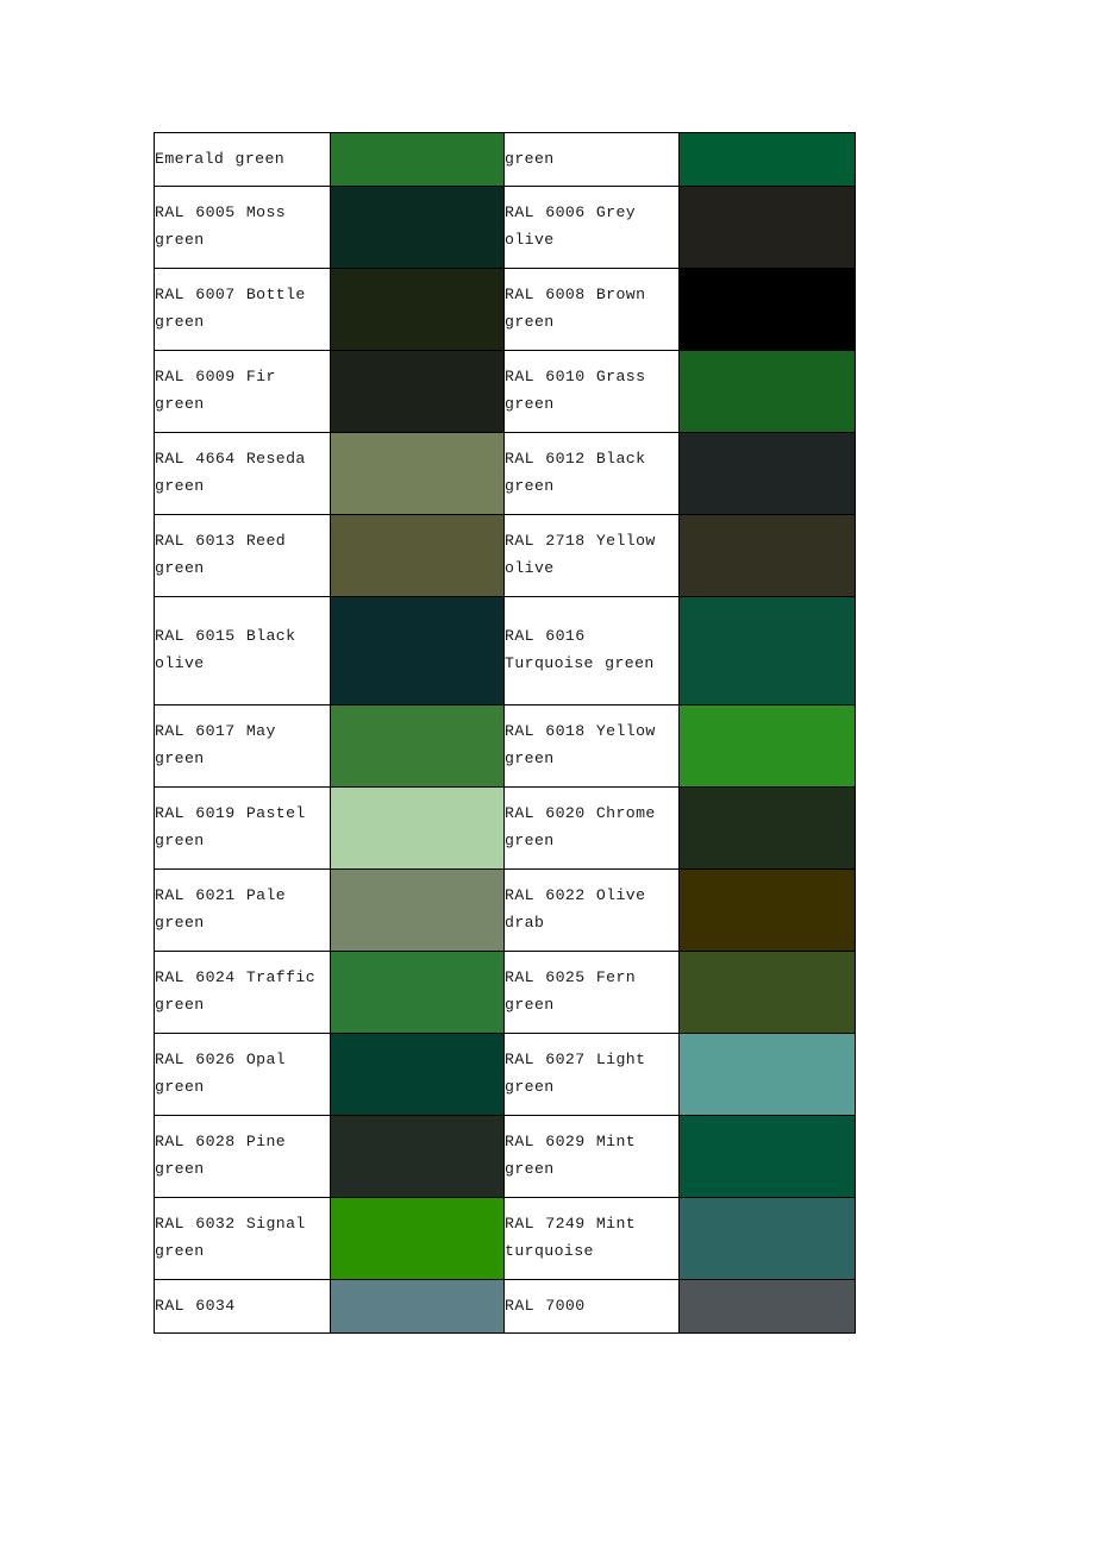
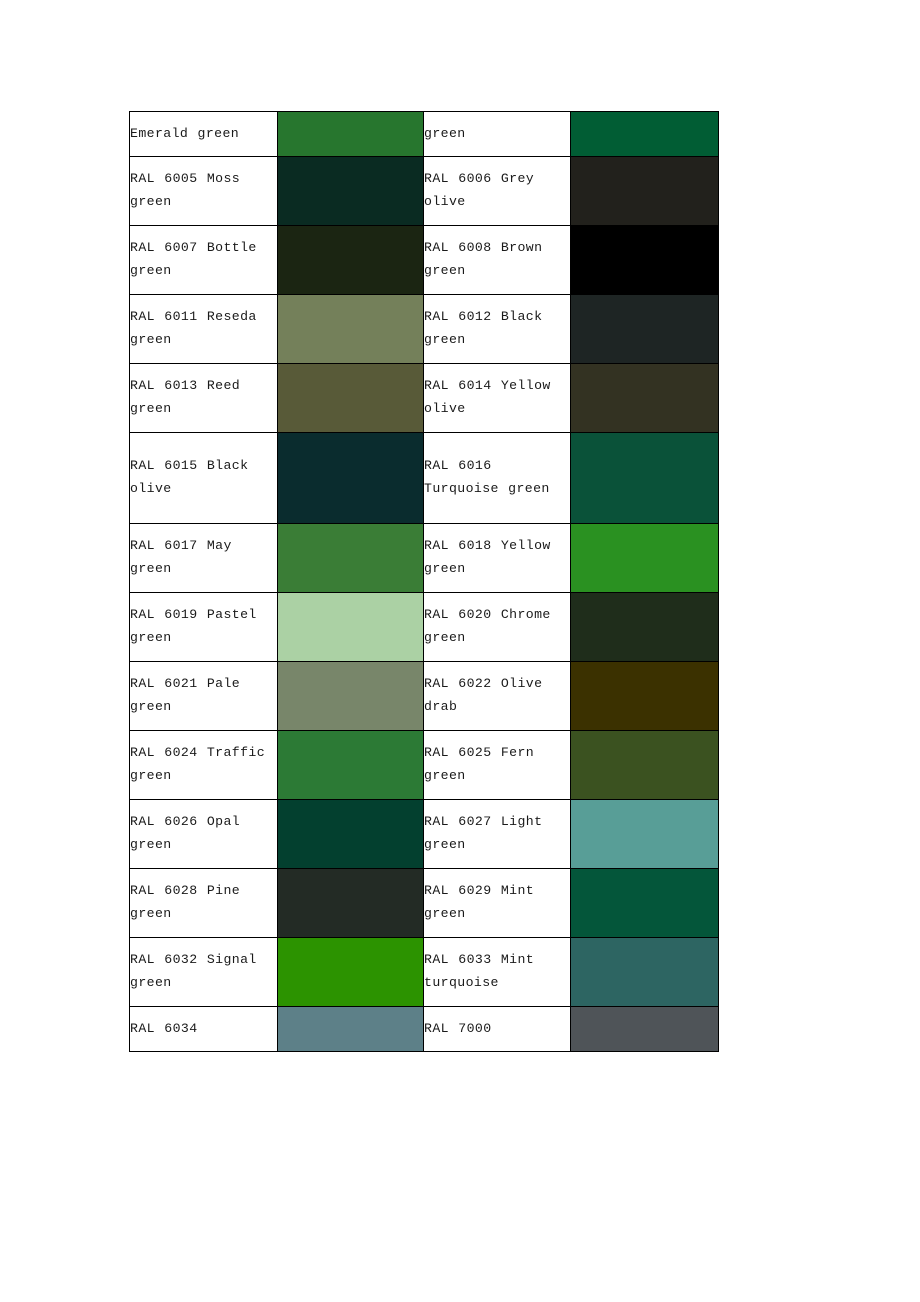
  Emerald green		green
  RAL 6005 Moss green		RAL 6006 Grey olive
  RAL 6007 Bottle green		RAL 6008 Brown green
- RAL 6009 Fir green		RAL 6010 Grass green
- RAL 4664 Reseda green		RAL 6012 Black green
+ RAL 6011 Reseda green		RAL 6012 Black green
- RAL 6013 Reed green		RAL 2718 Yellow olive
+ RAL 6013 Reed green		RAL 6014 Yellow olive
  RAL 6015 Black olive		RAL 6016 Turquoise green
  RAL 6017 May green		RAL 6018 Yellow green
  RAL 6019 Pastel green		RAL 6020 Chrome green
  RAL 6021 Pale green		RAL 6022 Olive drab
  RAL 6024 Traffic green		RAL 6025 Fern green
  RAL 6026 Opal green		RAL 6027 Light green
  RAL 6028 Pine green		RAL 6029 Mint green
- RAL 6032 Signal green		RAL 7249 Mint turquoise
+ RAL 6032 Signal green		RAL 6033 Mint turquoise
  RAL 6034		RAL 7000
